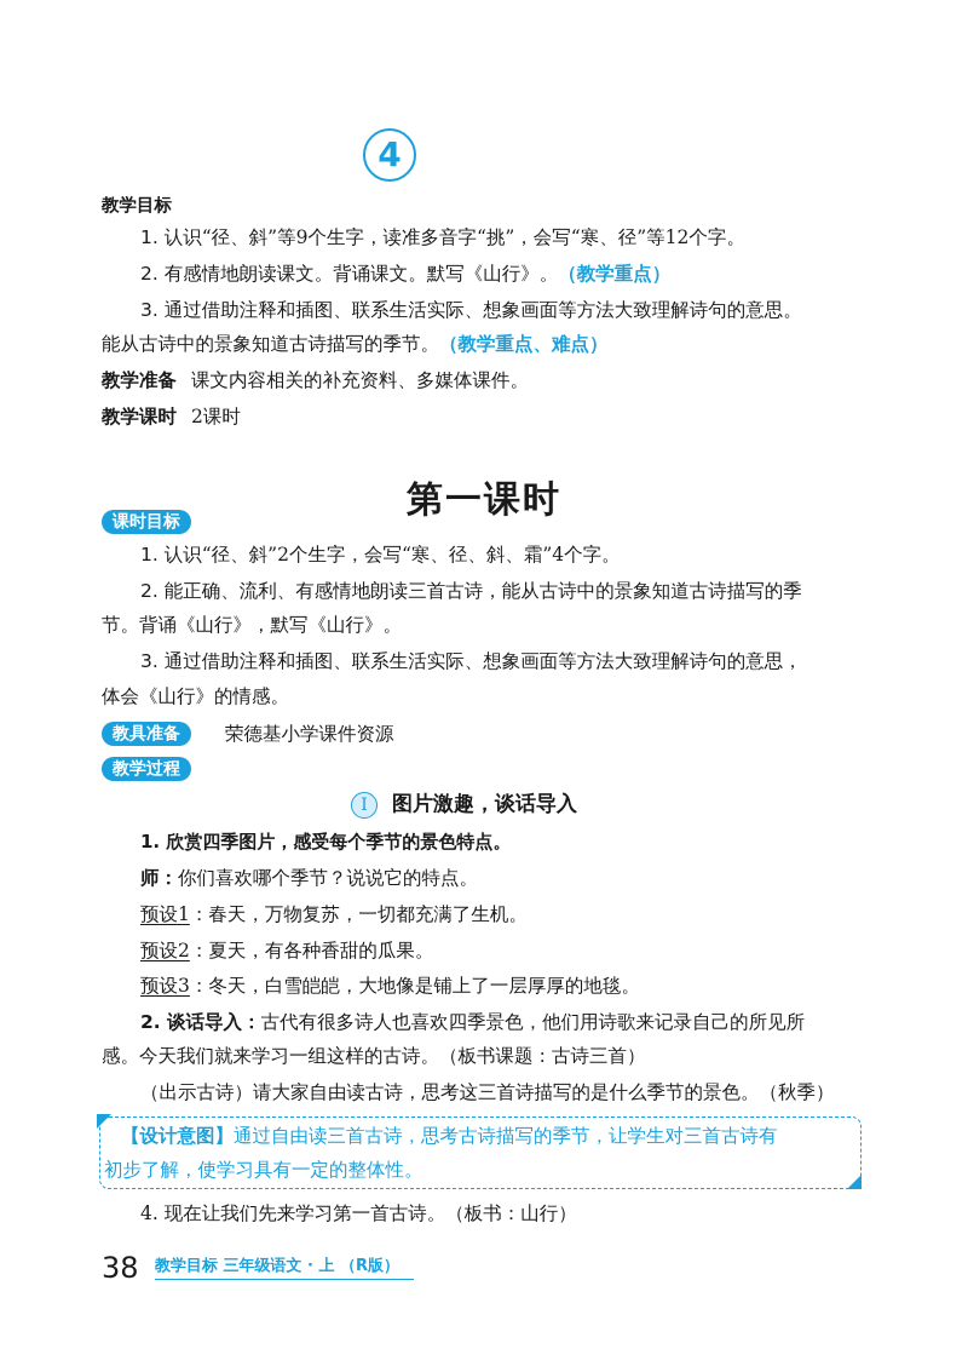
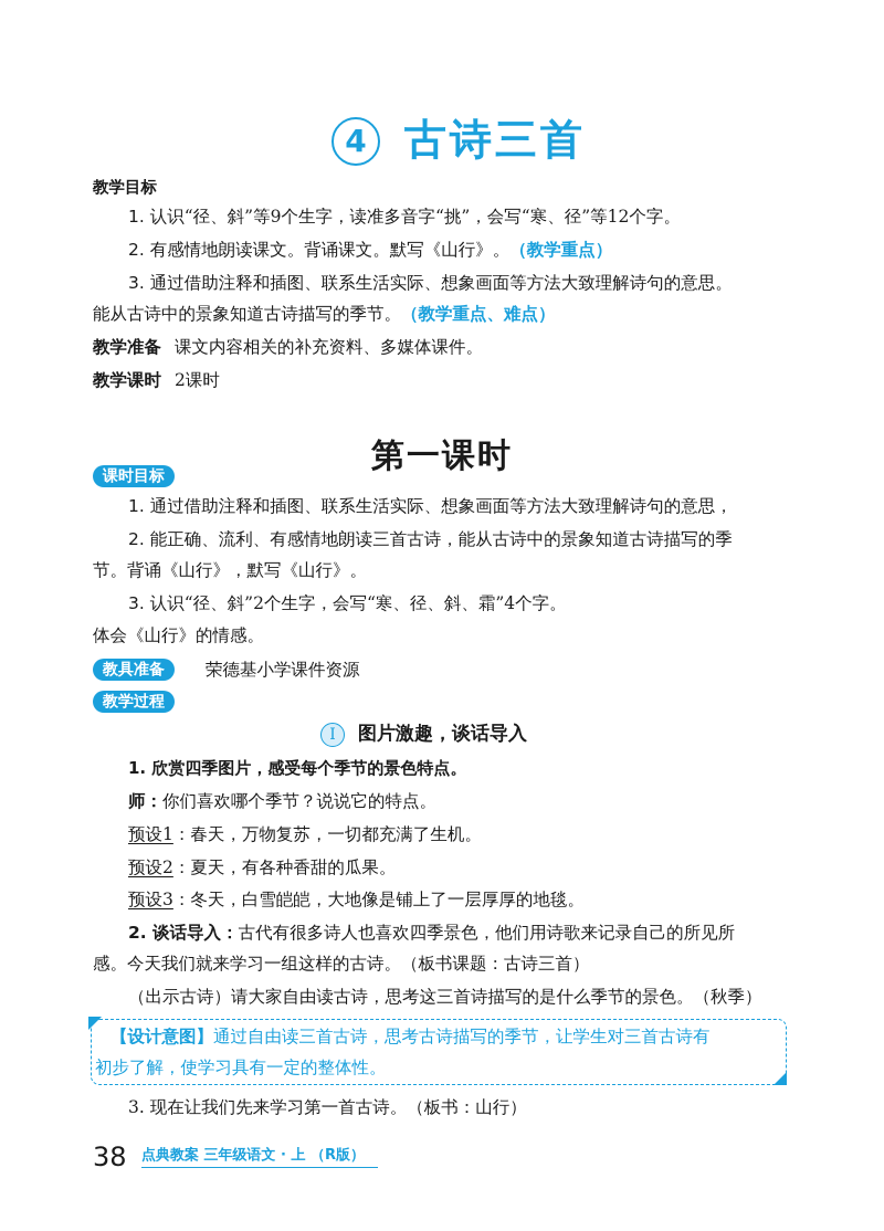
  4
+ 古诗三首
  教学目标
  1. 认识“径、斜”等9个生字，读准多音字“挑”，会写“寒、径”等12个字。
  2. 有感情地朗读课文。背诵课文。默写《山行》。（教学重点）
  3. 通过借助注释和插图、联系生活实际、想象画面等方法大致理解诗句的意思。
  能从古诗中的景象知道古诗描写的季节。（教学重点、难点）
  教学准备 课文内容相关的补充资料、多媒体课件。
  教学课时 2课时
  第一课时
  课时目标
- 1. 认识“径、斜”2个生字，会写“寒、径、斜、霜”4个字。
+ 1. 通过借助注释和插图、联系生活实际、想象画面等方法大致理解诗句的意思，
  2. 能正确、流利、有感情地朗读三首古诗，能从古诗中的景象知道古诗描写的季
  节。背诵《山行》，默写《山行》。
- 3. 通过借助注释和插图、联系生活实际、想象画面等方法大致理解诗句的意思，
+ 3. 认识“径、斜”2个生字，会写“寒、径、斜、霜”4个字。
  体会《山行》的情感。
  教具准备
  荣德基小学课件资源
  教学过程
  I
  图片激趣，谈话导入
  1. 欣赏四季图片，感受每个季节的景色特点。
  师：你们喜欢哪个季节？说说它的特点。
  预设1：春天，万物复苏，一切都充满了生机。
  预设2：夏天，有各种香甜的瓜果。
  预设3：冬天，白雪皑皑，大地像是铺上了一层厚厚的地毯。
  2. 谈话导入：古代有很多诗人也喜欢四季景色，他们用诗歌来记录自己的所见所
  感。今天我们就来学习一组这样的古诗。（板书课题：古诗三首）
  （出示古诗）请大家自由读古诗，思考这三首诗描写的是什么季节的景色。（秋季）
  【设计意图】通过自由读三首古诗，思考古诗描写的季节，让学生对三首古诗有
  初步了解，使学习具有一定的整体性。
- 4. 现在让我们先来学习第一首古诗。（板书：山行）
+ 3. 现在让我们先来学习第一首古诗。（板书：山行）
  38
- 教学目标 三年级语文 · 上 （R版）
+ 点典教案 三年级语文 · 上 （R版）
